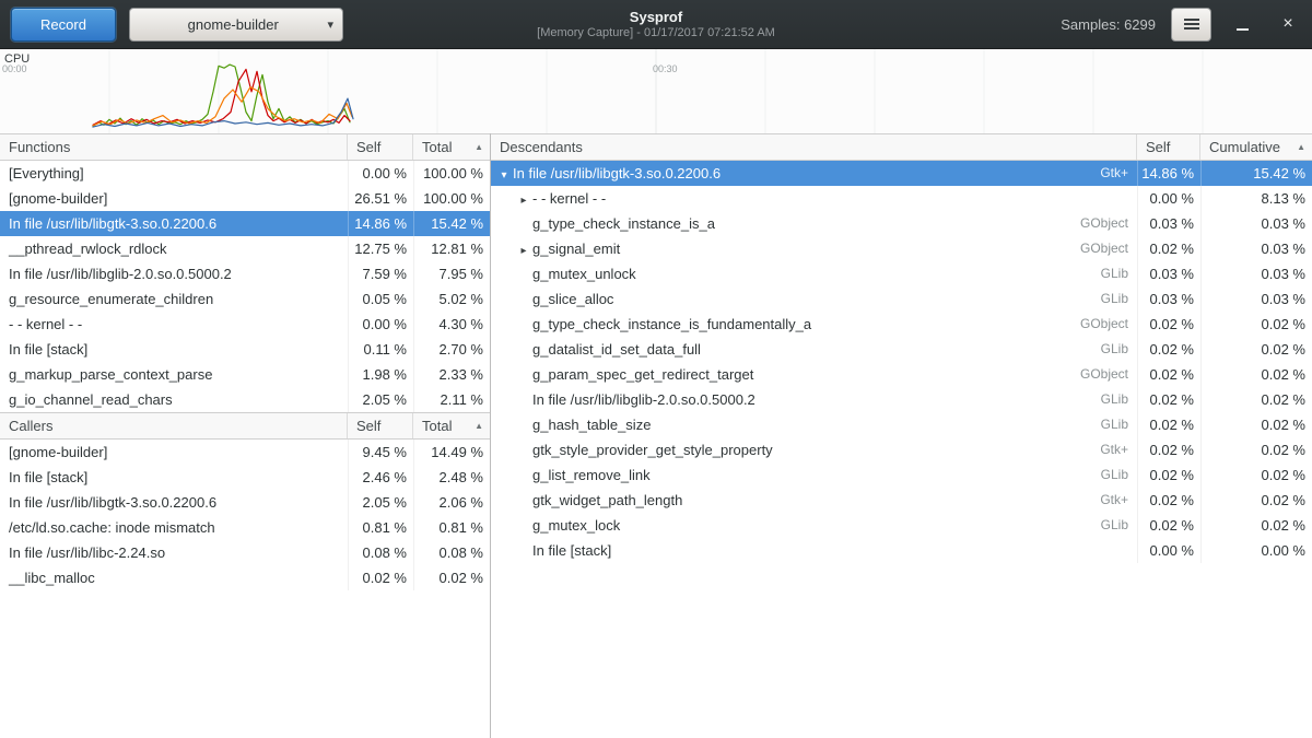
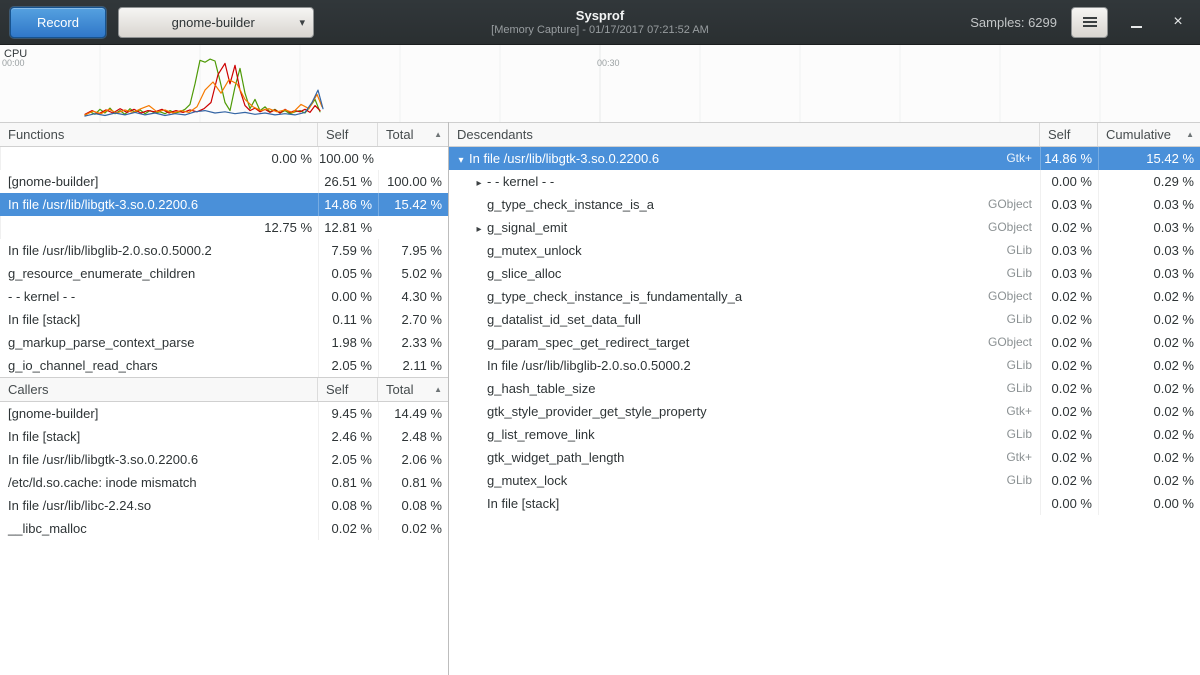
  Record
  gnome-builder
  ▾
  Sysprof
  [Memory Capture] - 01/17/2017 07:21:52 AM
  Samples: 6299
  ×
  CPU
  00:00
  00:30
  Functions
  Self
  Total
  ▲
- [Everything]
  0.00 %
  100.00 %
  [gnome-builder]
  26.51 %
  100.00 %
  In file /usr/lib/libgtk-3.so.0.2200.6
  14.86 %
  15.42 %
- __pthread_rwlock_rdlock
  12.75 %
  12.81 %
  In file /usr/lib/libglib-2.0.so.0.5000.2
  7.59 %
  7.95 %
  g_resource_enumerate_children
  0.05 %
  5.02 %
  - - kernel - -
  0.00 %
  4.30 %
  In file [stack]
  0.11 %
  2.70 %
  g_markup_parse_context_parse
  1.98 %
  2.33 %
  g_io_channel_read_chars
  2.05 %
  2.11 %
  Callers
  Self
  Total
  ▲
  [gnome-builder]
  9.45 %
  14.49 %
  In file [stack]
  2.46 %
  2.48 %
  In file /usr/lib/libgtk-3.so.0.2200.6
  2.05 %
  2.06 %
  /etc/ld.so.cache: inode mismatch
  0.81 %
  0.81 %
  In file /usr/lib/libc-2.24.so
  0.08 %
  0.08 %
  __libc_malloc
  0.02 %
  0.02 %
  Descendants
  Self
  Cumulative
  ▲
  ▾ In file /usr/lib/libgtk-3.so.0.2200.6
  Gtk+
  14.86 %
  15.42 %
  ▸ - - kernel - -
  0.00 %
- 8.13 %
+ 0.29 %
  g_type_check_instance_is_a
  GObject
  0.03 %
  0.03 %
  ▸ g_signal_emit
  GObject
  0.02 %
  0.03 %
  g_mutex_unlock
  GLib
  0.03 %
  0.03 %
  g_slice_alloc
  GLib
  0.03 %
  0.03 %
  g_type_check_instance_is_fundamentally_a
  GObject
  0.02 %
  0.02 %
  g_datalist_id_set_data_full
  GLib
  0.02 %
  0.02 %
  g_param_spec_get_redirect_target
  GObject
  0.02 %
  0.02 %
  In file /usr/lib/libglib-2.0.so.0.5000.2
  GLib
  0.02 %
  0.02 %
  g_hash_table_size
  GLib
  0.02 %
  0.02 %
  gtk_style_provider_get_style_property
  Gtk+
  0.02 %
  0.02 %
  g_list_remove_link
  GLib
  0.02 %
  0.02 %
  gtk_widget_path_length
  Gtk+
  0.02 %
  0.02 %
  g_mutex_lock
  GLib
  0.02 %
  0.02 %
  In file [stack]
  0.00 %
  0.00 %
